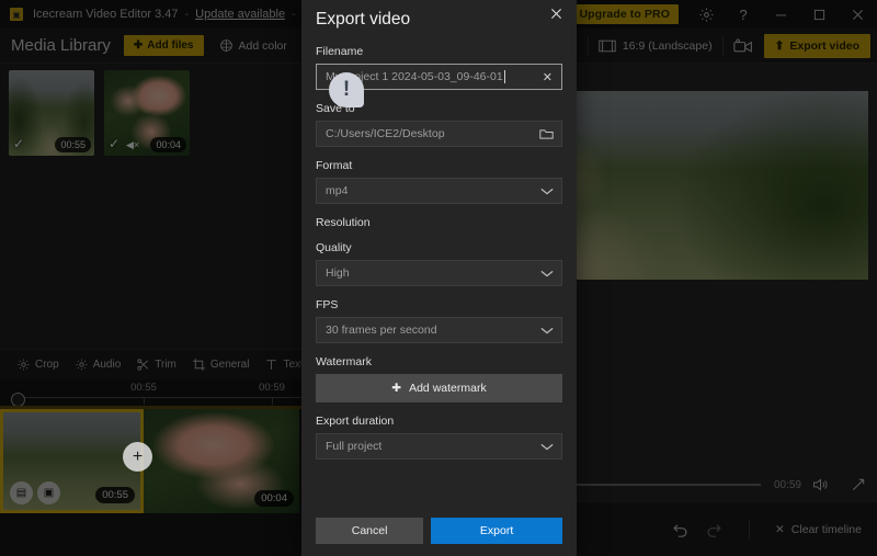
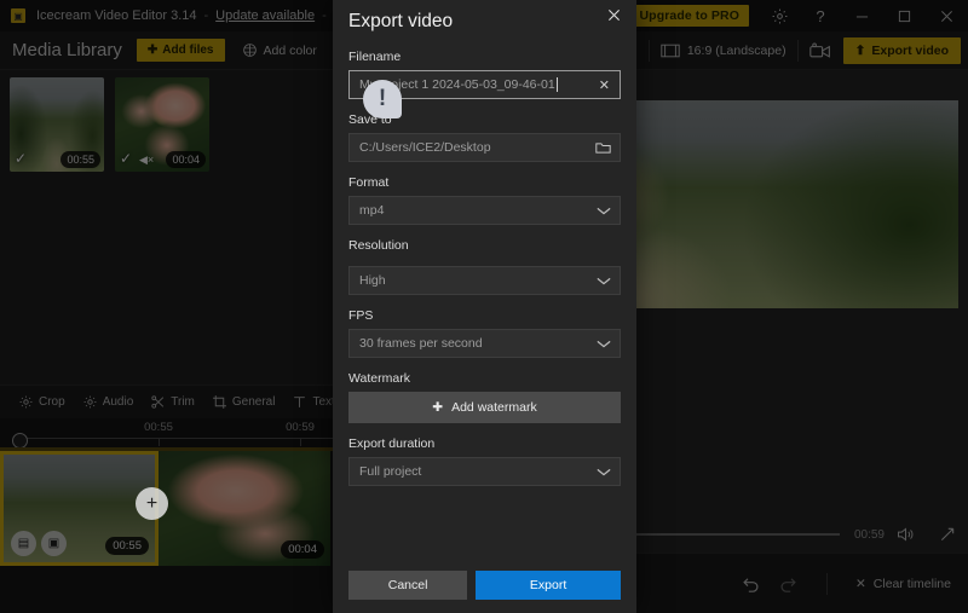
  ▣
- Icecream Video Editor 3.47
+ Icecream Video Editor 3.14
  Update available
  Upgrade to PRO
  ?
  Media Library
  ✚
  Add files
  Add color
  16:9 (Landscape)
  ⬆
  Export video
  ✓
  00:55
  ✓
  ◀×
  00:04
  Crop
  Audio
  Trim
  General
  Tex
  00:55
  00:59
  ▤
  ▣
  00:55
  00:04
  +
  !
  00:59
  ✕
  Clear timeline
  Export video
  Filename
  Mject 1 2024-05-03_09-46-01
  ✕
  Save to
  C:/Users/ICE2/Desktop
  Format
  mp4
  Resolution
- Quality
  High
  FPS
  30 frames per second
  Watermark
  ✚
  Add watermark
  Export duration
  Full project
  Cancel
  Export
